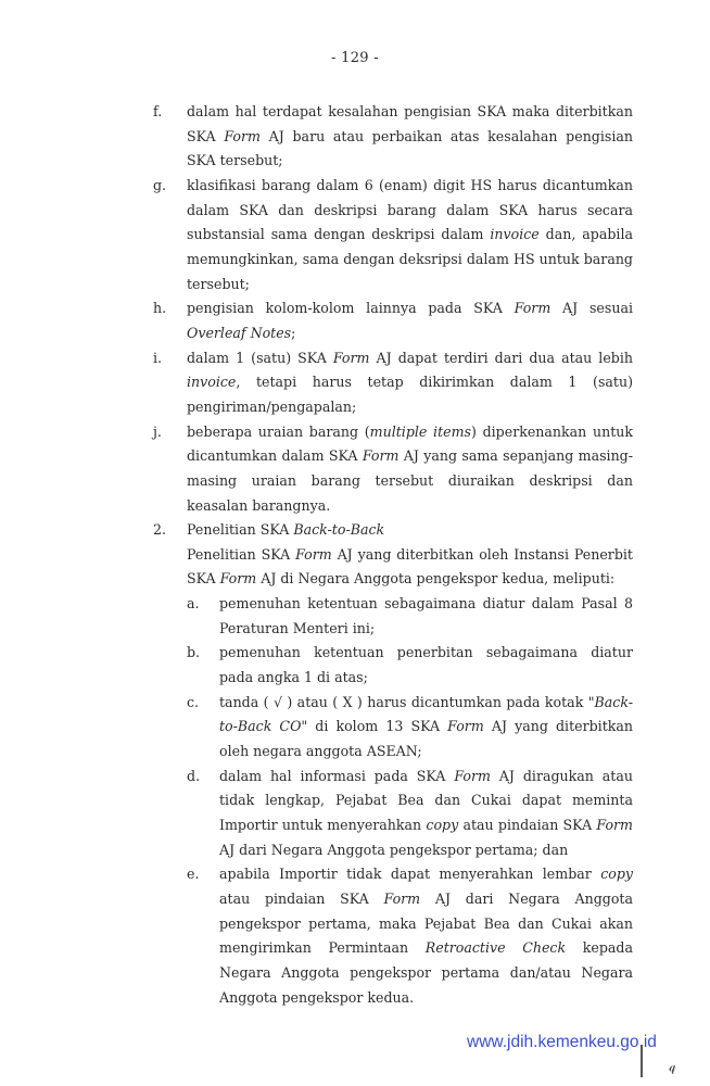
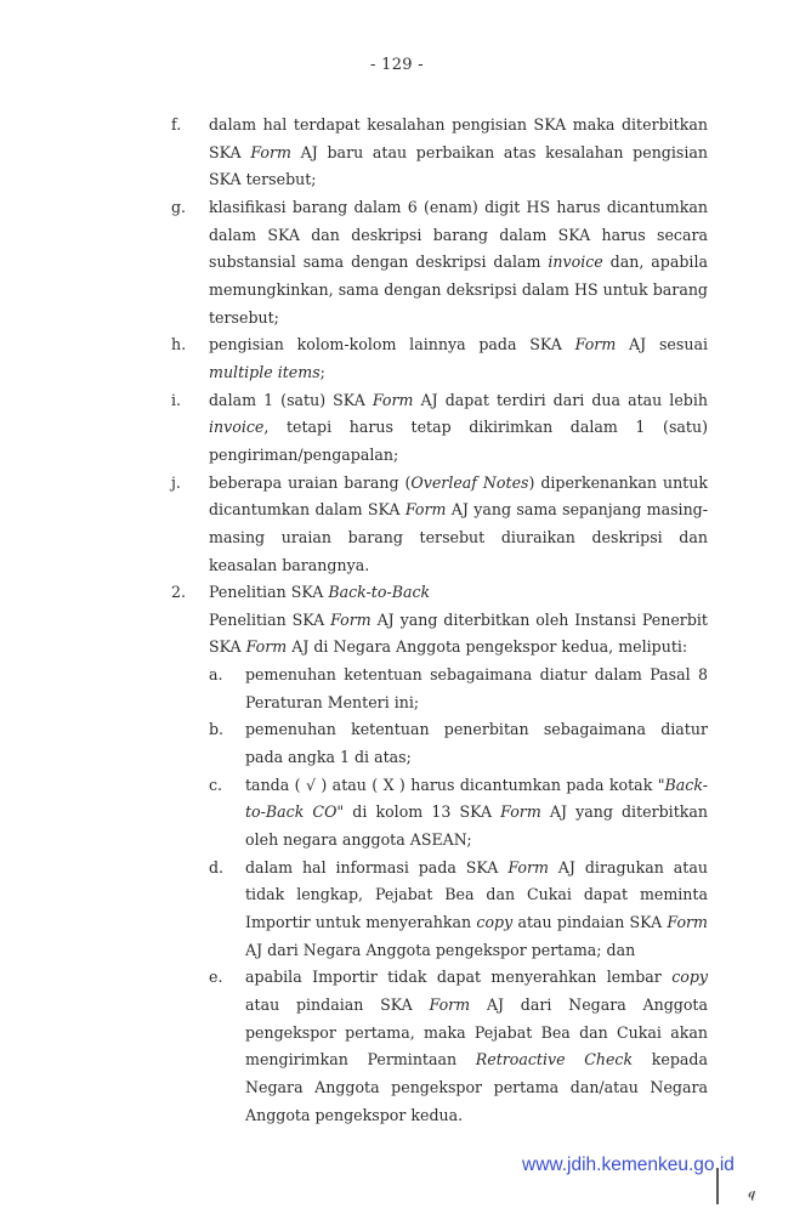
  - 129 -
  f.
  dalam hal terdapat kesalahan pengisian SKA maka diterbitkan SKA Form AJ baru atau perbaikan atas kesalahan pengisian SKA tersebut;
  g.
  klasifikasi barang dalam 6 (enam) digit HS harus dicantumkan dalam SKA dan deskripsi barang dalam SKA harus secara substansial sama dengan deskripsi dalam invoice dan, apabila memungkinkan, sama dengan deksripsi dalam HS untuk barang tersebut;
  h.
- pengisian kolom-kolom lainnya pada SKA Form AJ sesuai Overleaf Notes;
+ pengisian kolom-kolom lainnya pada SKA Form AJ sesuai multiple items;
  i.
  dalam 1 (satu) SKA Form AJ dapat terdiri dari dua atau lebih invoice, tetapi harus tetap dikirimkan dalam 1 (satu) pengiriman/pengapalan;
  j.
- beberapa uraian barang (multiple items) diperkenankan untuk dicantumkan dalam SKA Form AJ yang sama sepanjang masing-masing uraian barang tersebut diuraikan deskripsi dan keasalan barangnya.
+ beberapa uraian barang (Overleaf Notes) diperkenankan untuk dicantumkan dalam SKA Form AJ yang sama sepanjang masing-masing uraian barang tersebut diuraikan deskripsi dan keasalan barangnya.
  2.
  Penelitian SKA Back-to-Back
  Penelitian SKA Form AJ yang diterbitkan oleh Instansi Penerbit SKA Form AJ di Negara Anggota pengekspor kedua, meliputi:
  a.
  pemenuhan ketentuan sebagaimana diatur dalam Pasal 8 Peraturan Menteri ini;
  b.
  pemenuhan ketentuan penerbitan sebagaimana diatur pada angka 1 di atas;
  c.
  tanda ( √ ) atau ( X ) harus dicantumkan pada kotak "Back-to-Back CO" di kolom 13 SKA Form AJ yang diterbitkan oleh negara anggota ASEAN;
  d.
  dalam hal informasi pada SKA Form AJ diragukan atau tidak lengkap, Pejabat Bea dan Cukai dapat meminta Importir untuk menyerahkan copy atau pindaian SKA Form AJ dari Negara Anggota pengekspor pertama; dan
  e.
  apabila Importir tidak dapat menyerahkan lembar copy atau pindaian SKA Form AJ dari Negara Anggota pengekspor pertama, maka Pejabat Bea dan Cukai akan mengirimkan Permintaan Retroactive Check kepada Negara Anggota pengekspor pertama dan/atau Negara Anggota pengekspor kedua.
  www.jdih.kemenkeu.go.id
